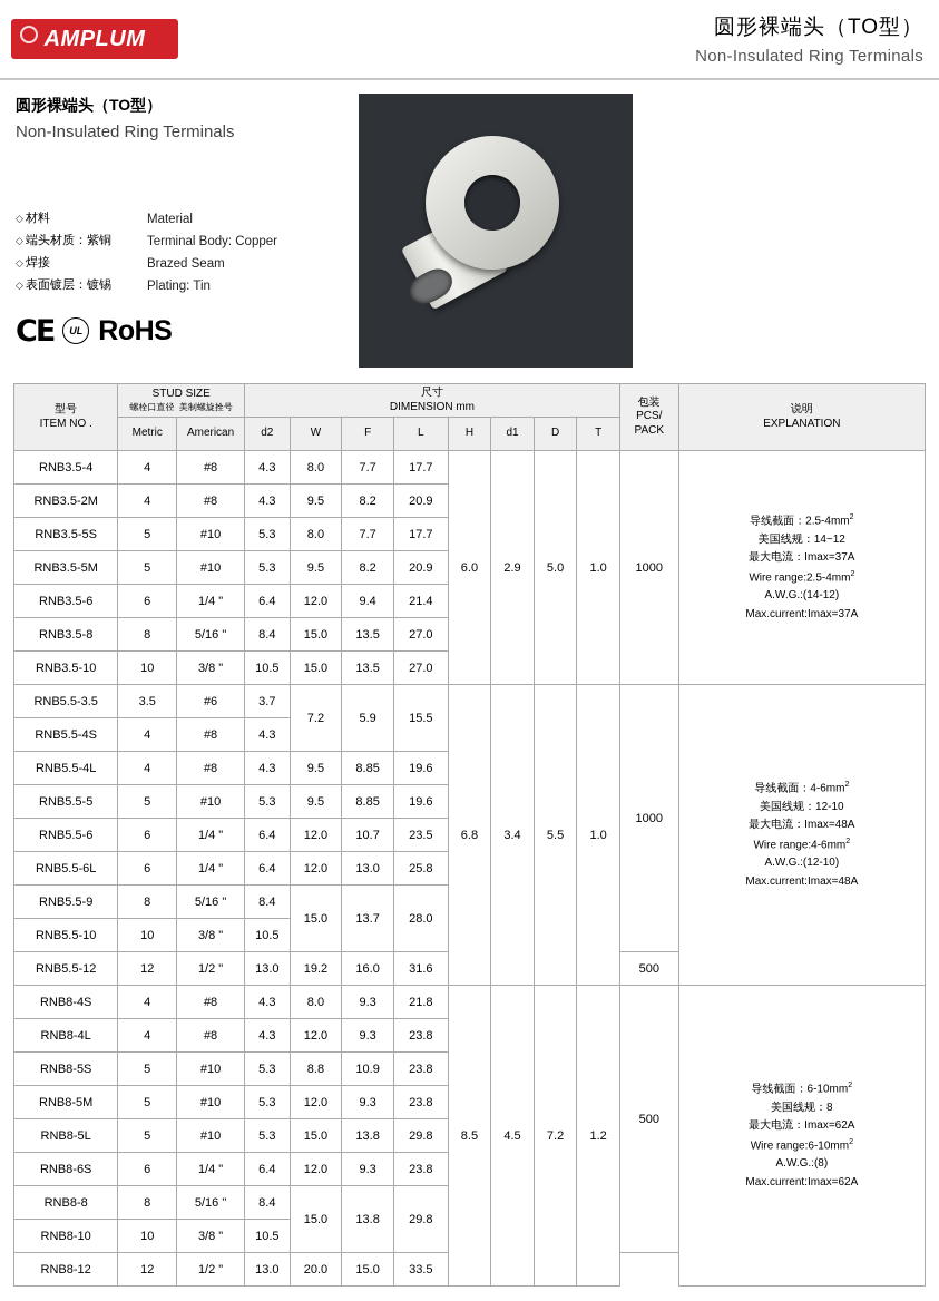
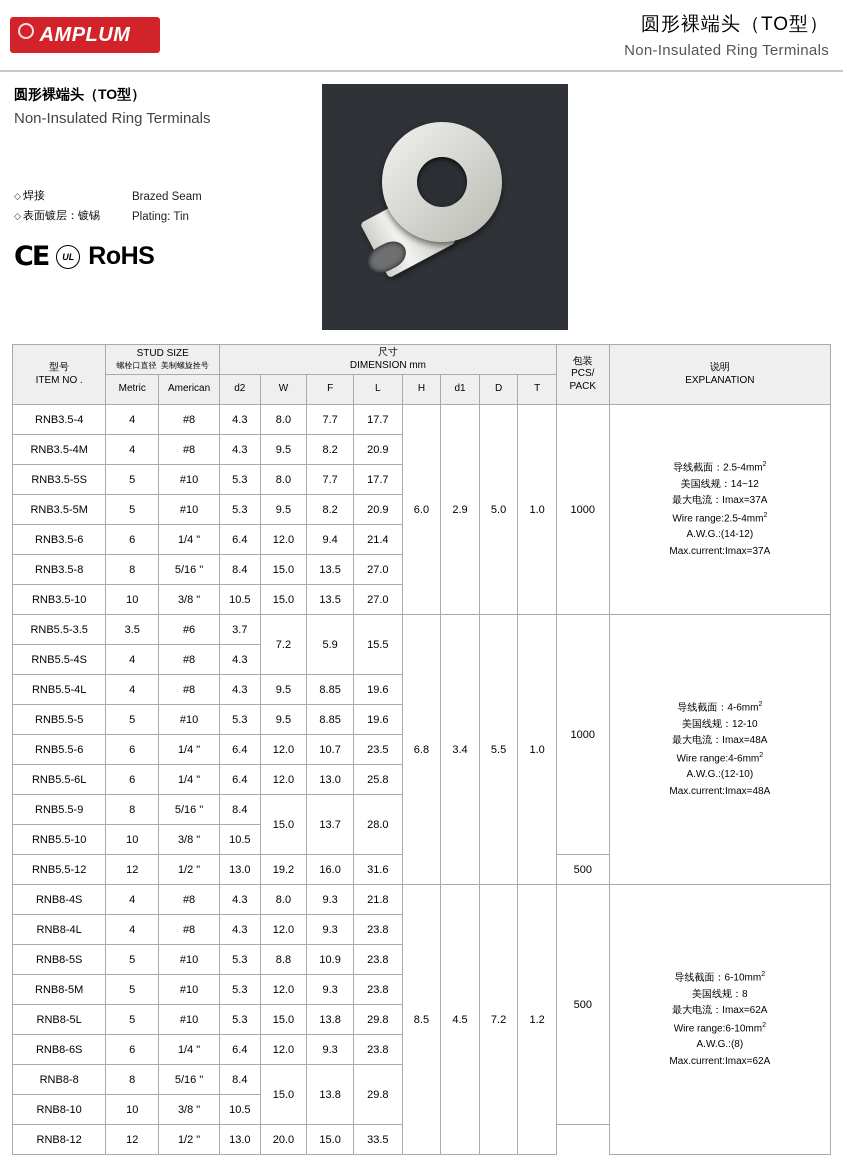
  AMPLUM
  圆形裸端头（TO型）
  Non-Insulated Ring Terminals
  圆形裸端头（TO型）
  Non-Insulated Ring Terminals
- ◇ 材料
- Material
- ◇ 端头材质：紫铜
- Terminal Body: Copper
  ◇ 焊接
  Brazed Seam
  ◇ 表面镀层：镀锡
  Plating: Tin
  CE
  UL
  RoHS
  型号 ITEM NO .	STUD SIZE 螺栓口直径 美制螺旋拴号	尺寸 DIMENSION mm	包装 PCS/ PACK	说明 EXPLANATION
  Metric	American	d2	W	F	L	H	d1	D	T
  RNB3.5-4	4	#8	4.3	8.0	7.7	17.7	6.0	2.9	5.0	1.0	1000	导线截面：2.5-4mm美国线规：14~12最大电流：Imax=37AWire range:2.5-4mmA.W.G.:(14-12)Max.current:Imax=37A
- RNB3.5-2M	4	#8	4.3	9.5	8.2	20.9
+ RNB3.5-4M	4	#8	4.3	9.5	8.2	20.9
  RNB3.5-5S	5	#10	5.3	8.0	7.7	17.7
  RNB3.5-5M	5	#10	5.3	9.5	8.2	20.9
  RNB3.5-6	6	1/4 "	6.4	12.0	9.4	21.4
  RNB3.5-8	8	5/16 "	8.4	15.0	13.5	27.0
  RNB3.5-10	10	3/8 "	10.5	15.0	13.5	27.0
  RNB5.5-3.5	3.5	#6	3.7	7.2	5.9	15.5	6.8	3.4	5.5	1.0	1000	导线截面：4-6mm美国线规：12-10最大电流：Imax=48AWire range:4-6mmA.W.G.:(12-10)Max.current:Imax=48A
  RNB5.5-4S	4	#8	4.3
  RNB5.5-4L	4	#8	4.3	9.5	8.85	19.6
  RNB5.5-5	5	#10	5.3	9.5	8.85	19.6
  RNB5.5-6	6	1/4 "	6.4	12.0	10.7	23.5
  RNB5.5-6L	6	1/4 "	6.4	12.0	13.0	25.8
  RNB5.5-9	8	5/16 "	8.4	15.0	13.7	28.0
  RNB5.5-10	10	3/8 "	10.5
  RNB5.5-12	12	1/2 "	13.0	19.2	16.0	31.6	500
  RNB8-4S	4	#8	4.3	8.0	9.3	21.8	8.5	4.5	7.2	1.2	500	导线截面：6-10mm美国线规：8最大电流：Imax=62AWire range:6-10mmA.W.G.:(8)Max.current:Imax=62A
  RNB8-4L	4	#8	4.3	12.0	9.3	23.8
  RNB8-5S	5	#10	5.3	8.8	10.9	23.8
  RNB8-5M	5	#10	5.3	12.0	9.3	23.8
  RNB8-5L	5	#10	5.3	15.0	13.8	29.8
  RNB8-6S	6	1/4 "	6.4	12.0	9.3	23.8
  RNB8-8	8	5/16 "	8.4	15.0	13.8	29.8
  RNB8-10	10	3/8 "	10.5
  RNB8-12	12	1/2 "	13.0	20.0	15.0	33.5
